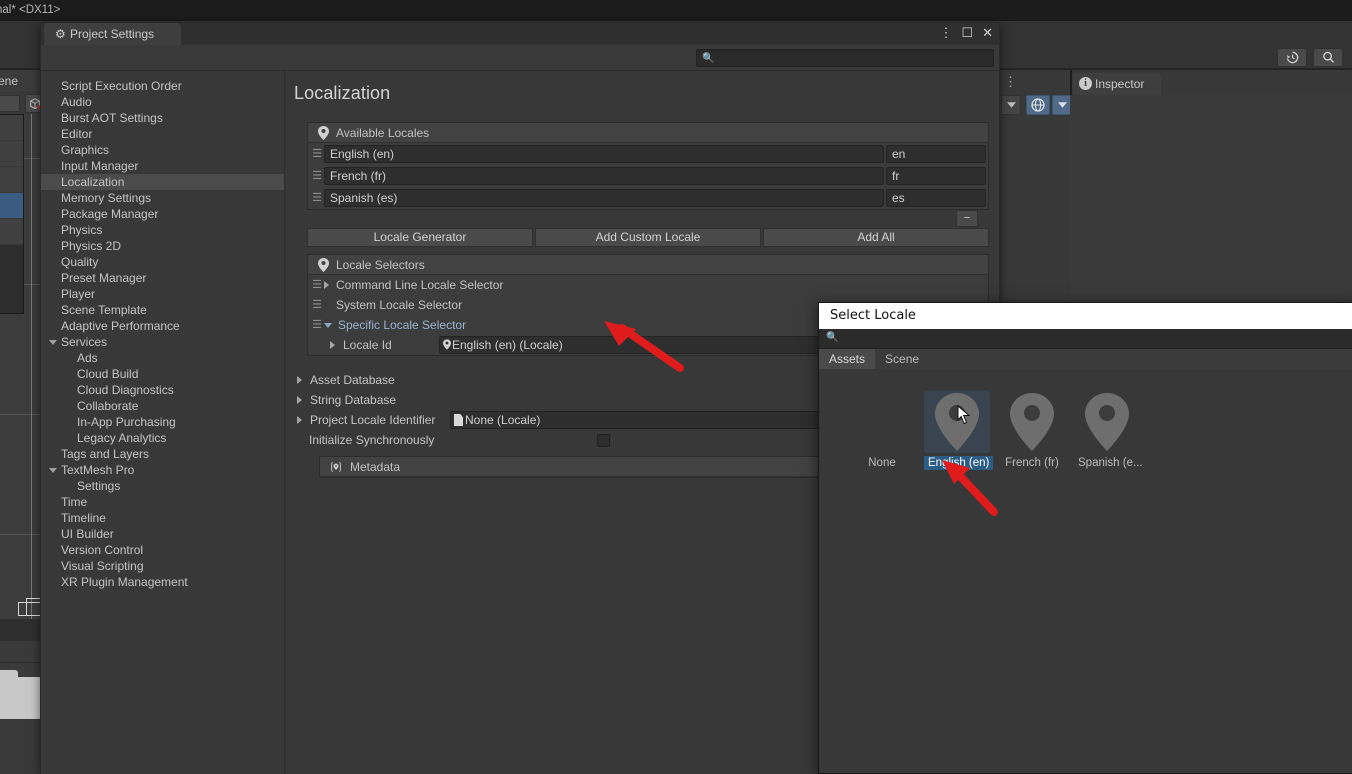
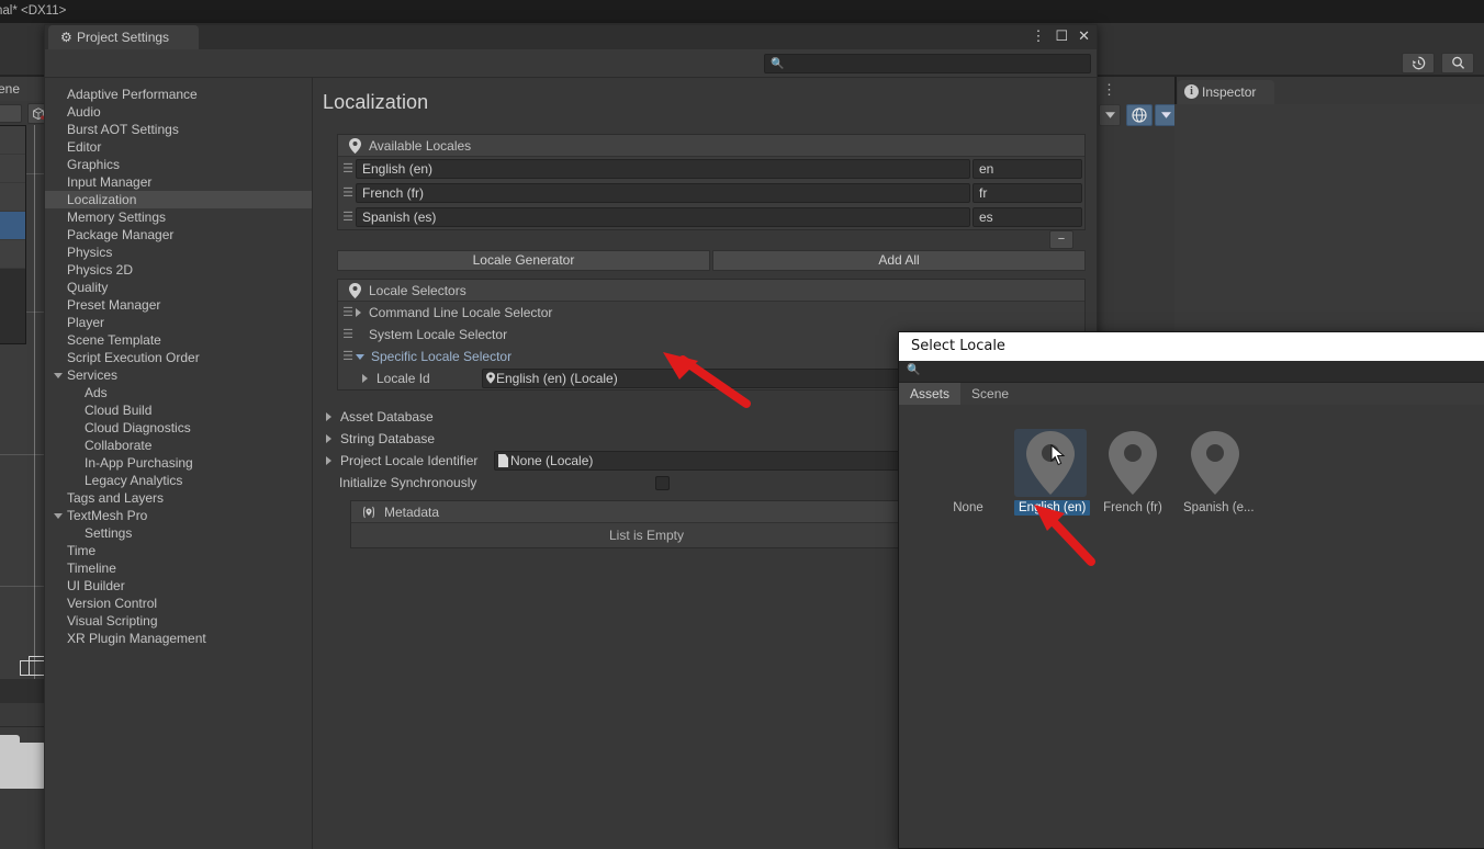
  ene
  ⋮
  Inspector
  i
  ⚙
  Project Settings
  ⋮
  ☐
  ✕
  🔍
- Script Execution Order
+ Adaptive Performance
  Audio
  Burst AOT Settings
  Editor
  Graphics
  Input Manager
  Localization
  Memory Settings
  Package Manager
  Physics
  Physics 2D
  Quality
  Preset Manager
  Player
  Scene Template
- Adaptive Performance
+ Script Execution Order
  Services
  Ads
  Cloud Build
  Cloud Diagnostics
  Collaborate
  In-App Purchasing
  Legacy Analytics
  Tags and Layers
  TextMesh Pro
  Settings
  Time
  Timeline
  UI Builder
  Version Control
  Visual Scripting
  XR Plugin Management
  Localization
  Available Locales
  ☰
  English (en)
  en
  ☰
  French (fr)
  fr
  ☰
  Spanish (es)
  es
  −
  Locale Generator
- Add Custom Locale
  Add All
  Locale Selectors
  ☰
  Command Line Locale Selector
  ☰
  System Locale Selector
  ☰
  Specific Locale Selector
  Locale Id
  English (en) (Locale)
  Asset Database
  String Database
  Project Locale Identifier
  None (Locale)
  Initialize Synchronously
  Metadata
+ List is Empty
  Select Locale
  🔍
  Assets
  Scene
  None
  Ensh (en)
  French (fr)
  Spanish (e...
